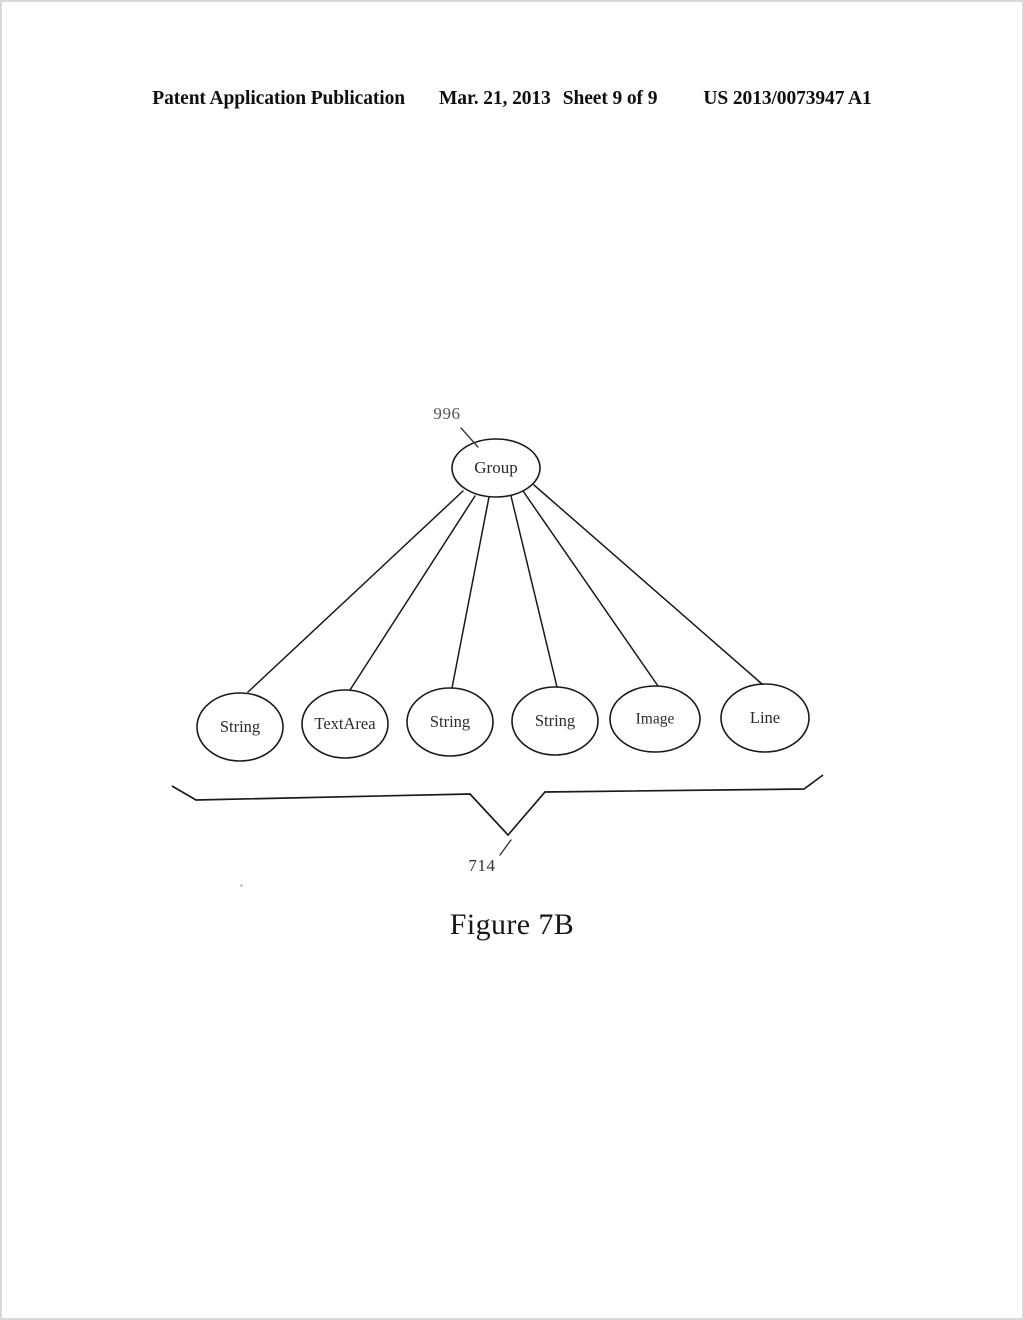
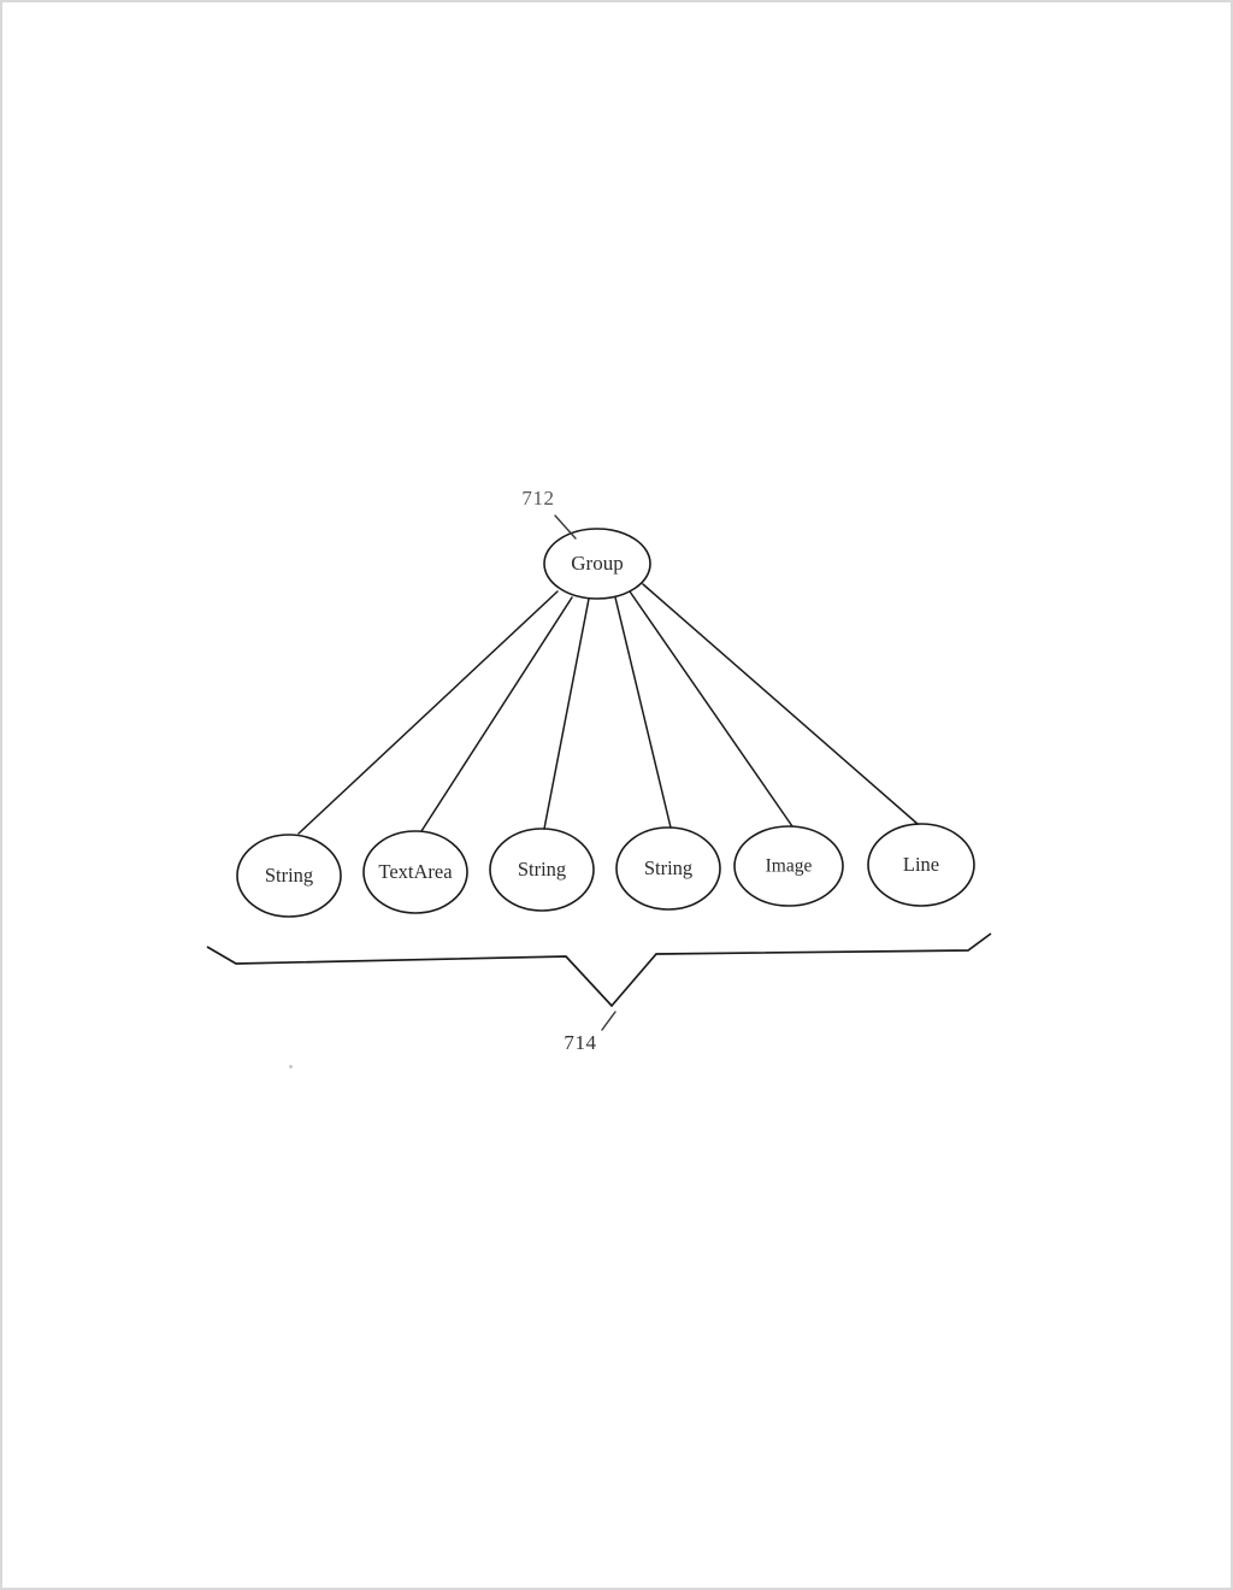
- Patent Application Publication
- Mar. 21, 2013
- Sheet 9 of 9
- US 2013/0073947 A1
  Group
- 996
+ 712
  String
  TextArea
  String
  String
  Image
  Line
  714
- Figure 7B
